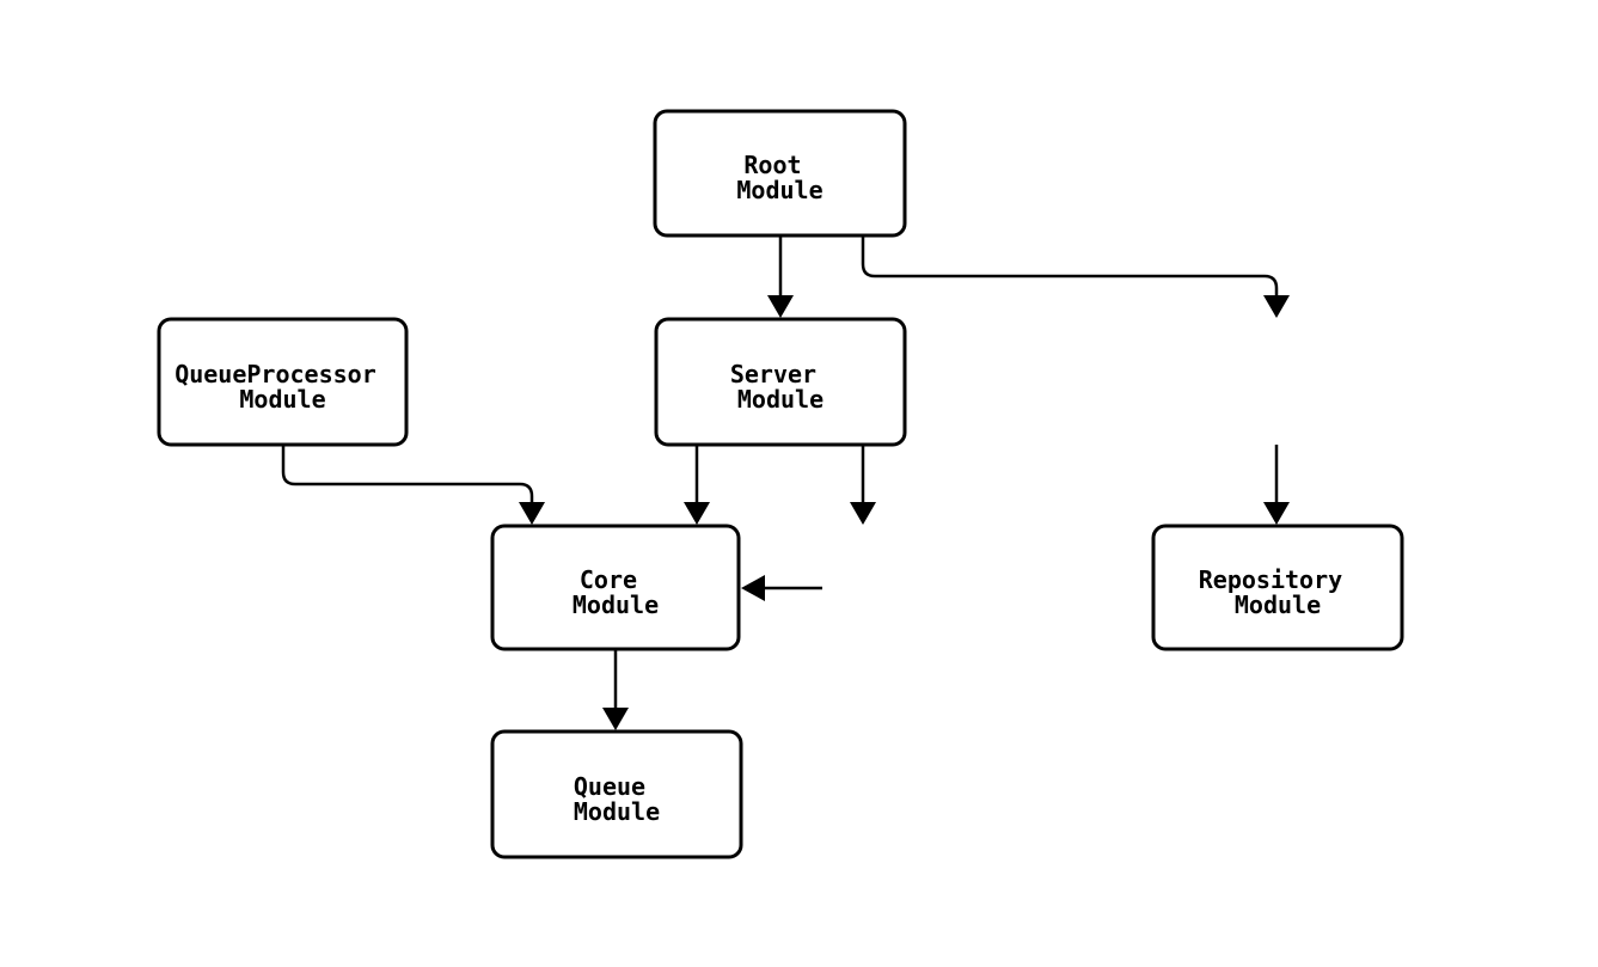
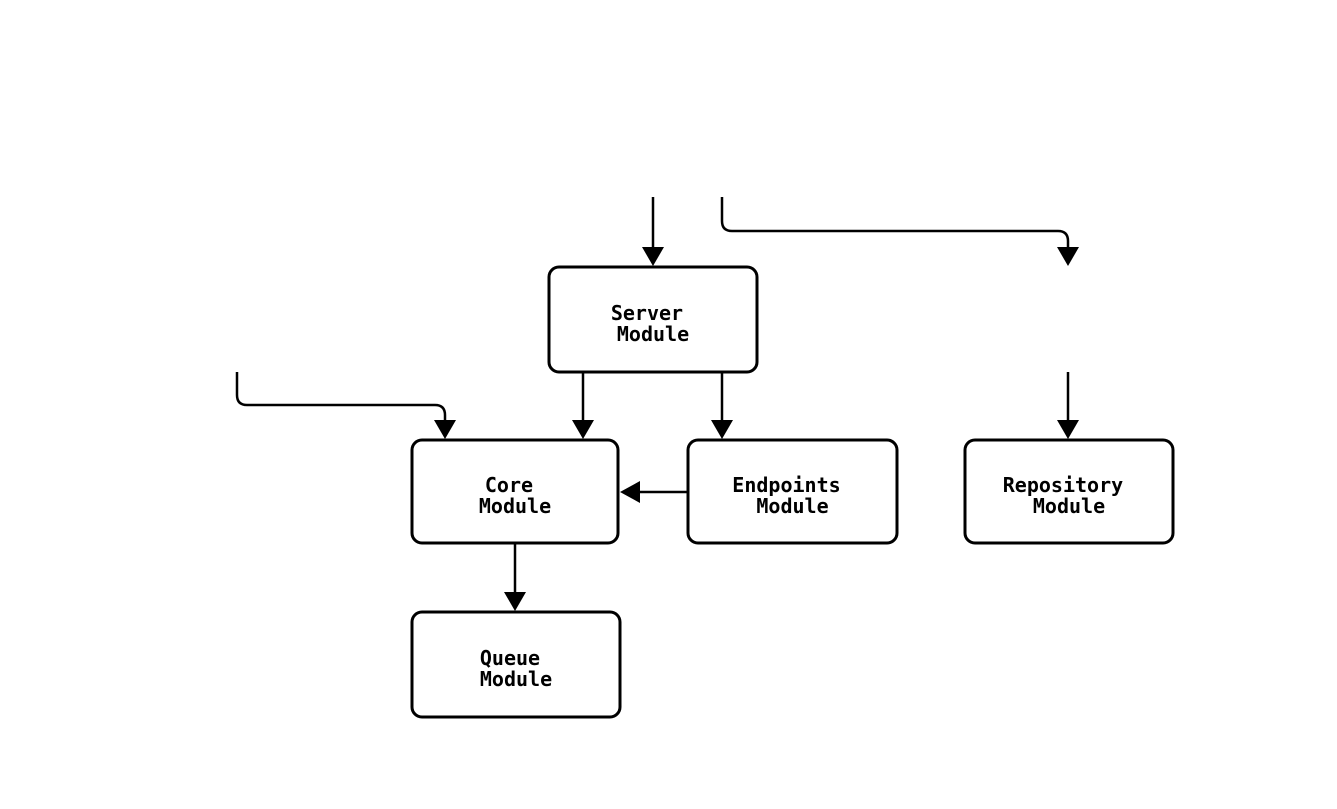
- Root Module
- QueueProcessor Module
  Server Module
  Core Module
+ Endpoints Module
  Repository Module
  Queue Module
